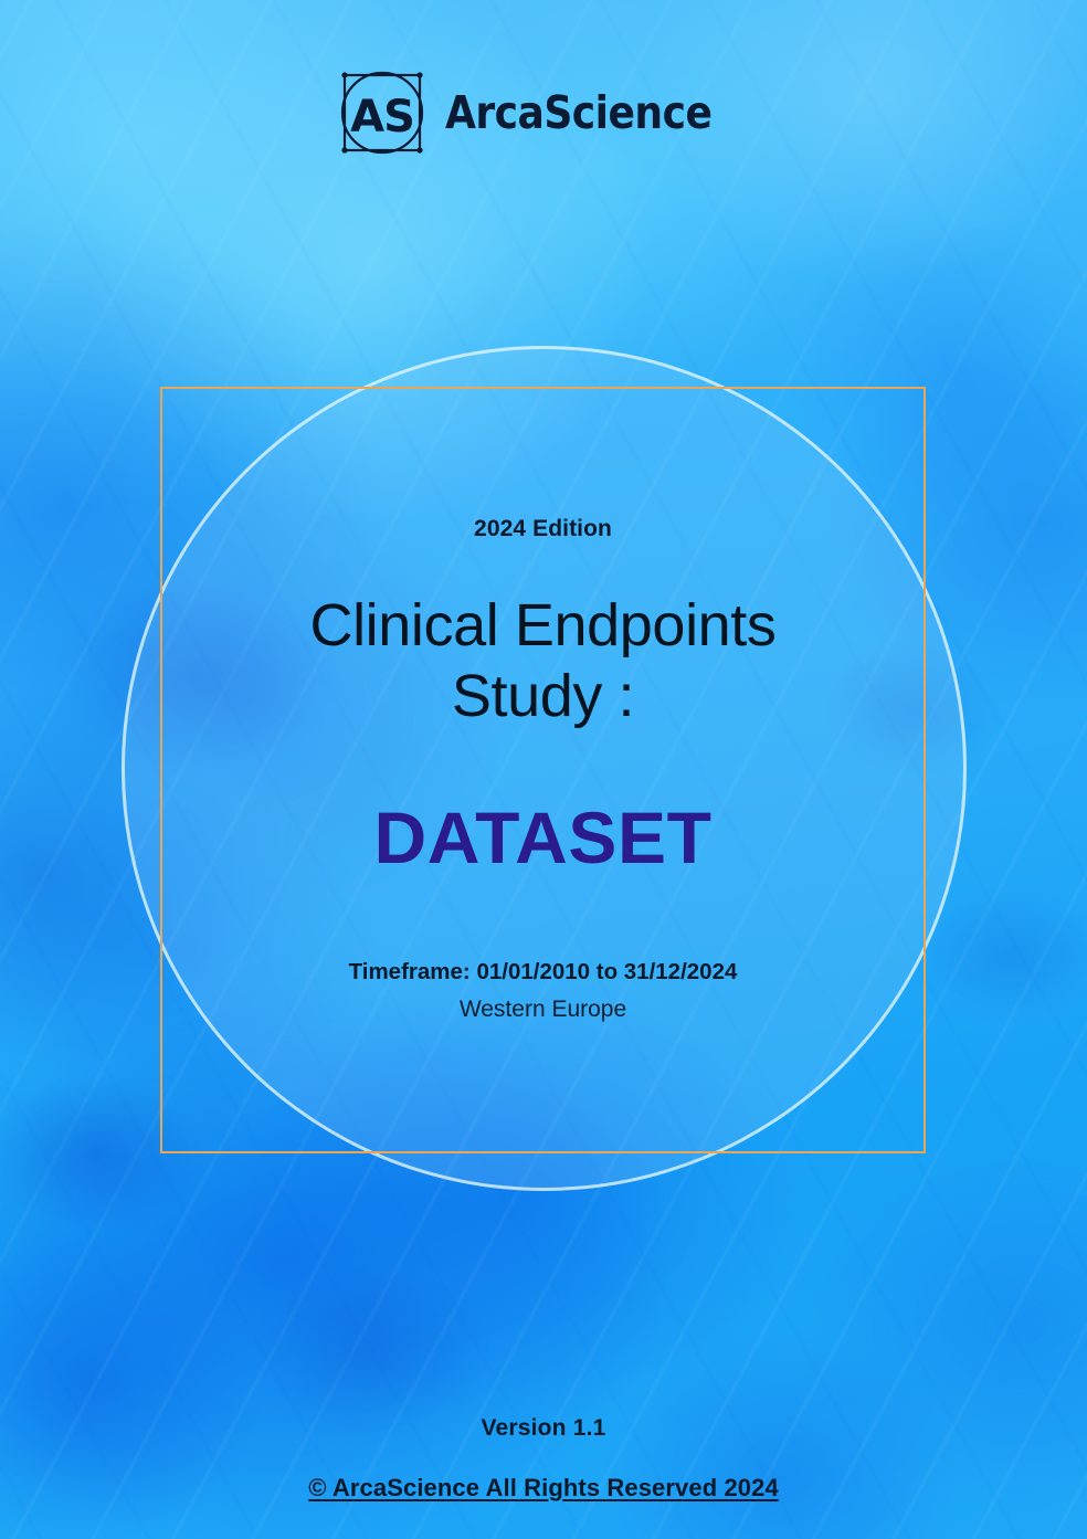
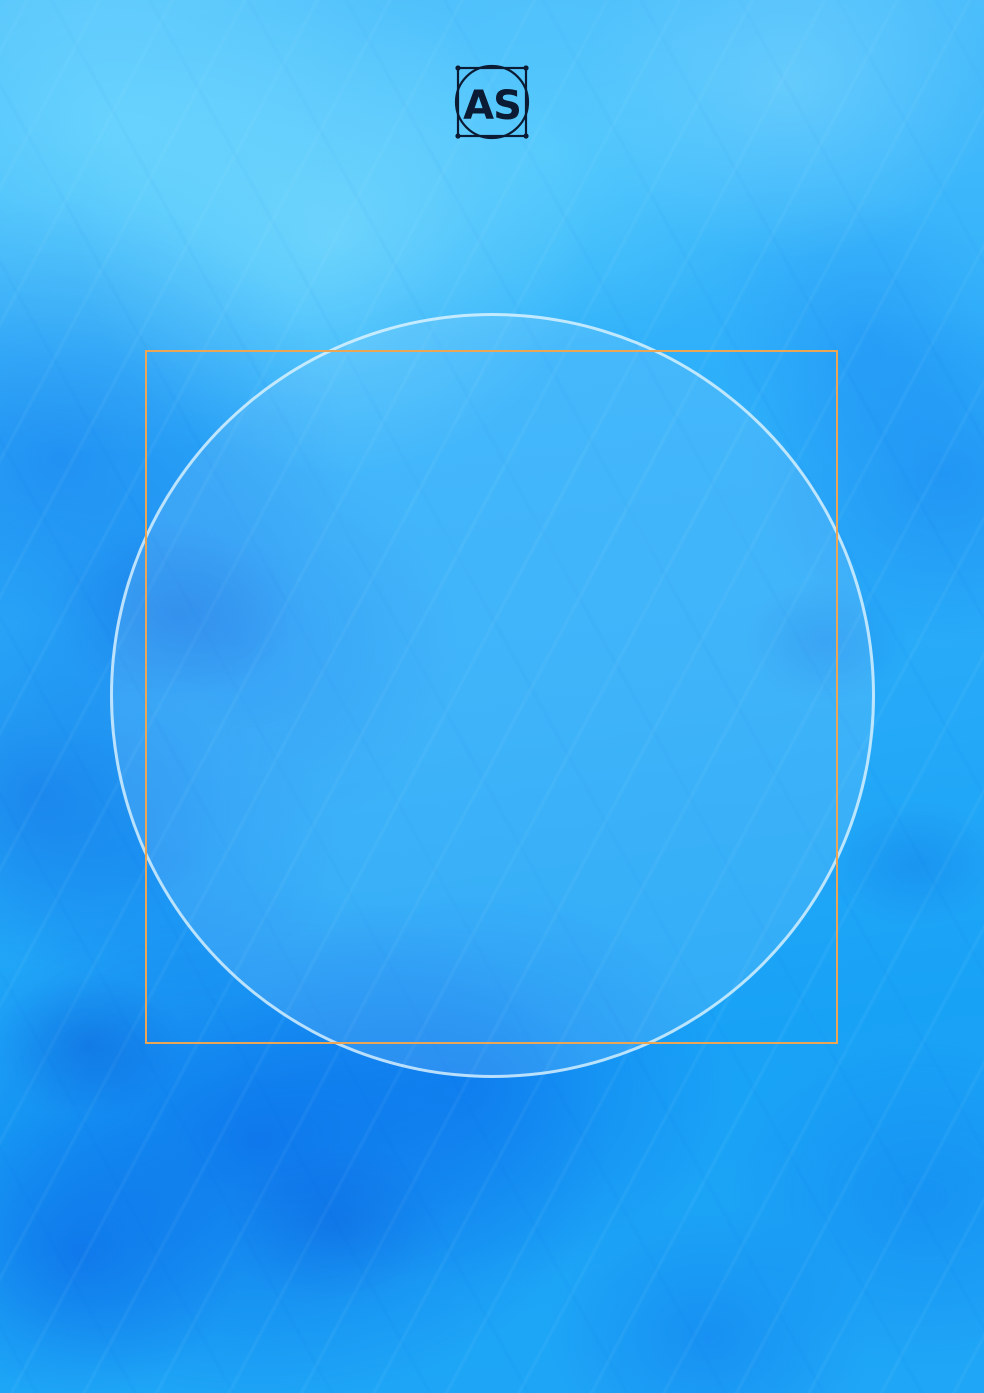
  AS
- ArcaScience
- 2024 Edition
- Clinical Endpoints Study :
- DATASET
- Timeframe: 01/01/2010 to 31/12/2024
- Western Europe
- Version 1.1
- © ArcaScience All Rights Reserved 2024
